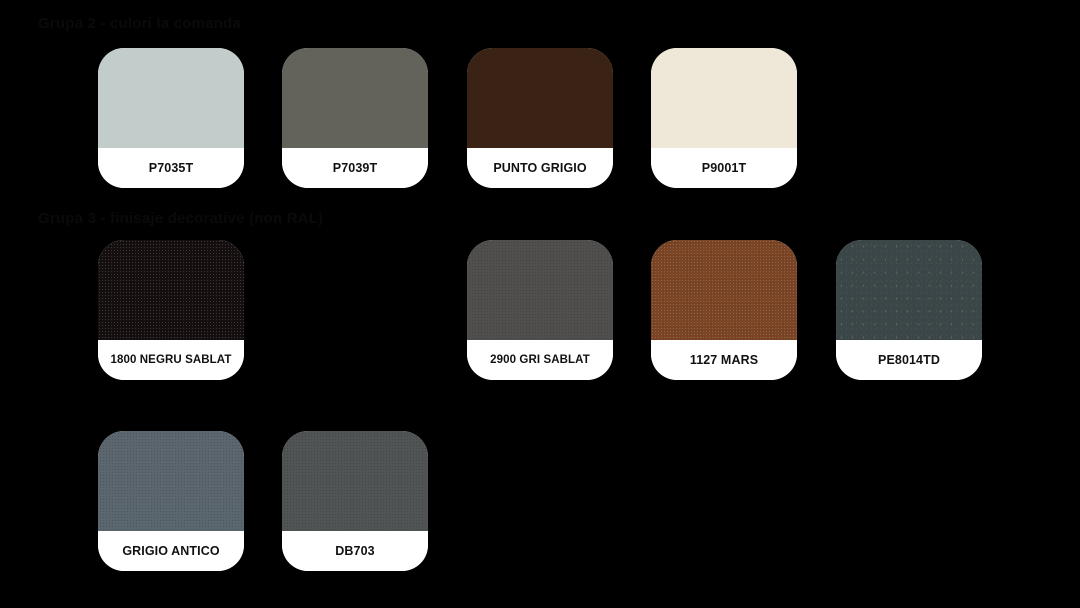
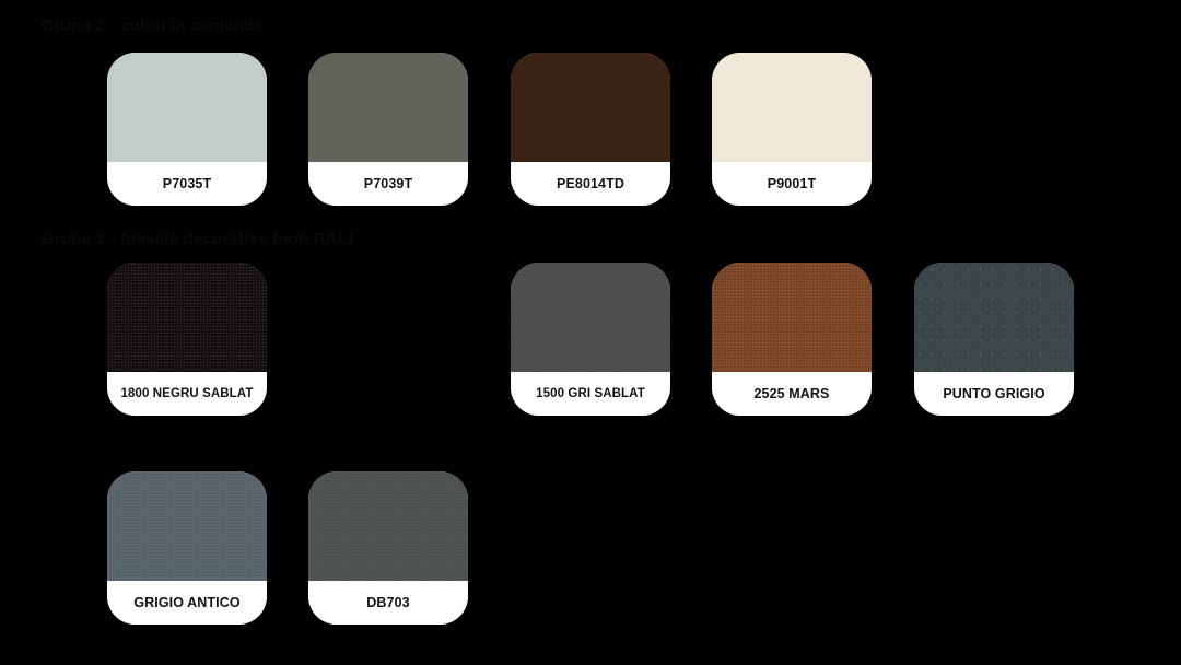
  P7035T
  P7039T
- PUNTO GRIGIO
+ PE8014TD
  P9001T
  1800 NEGRU SABLAT
- 2900 GRI SABLAT
+ 1500 GRI SABLAT
- 1127 MARS
+ 2525 MARS
- PE8014TD
+ PUNTO GRIGIO
  GRIGIO ANTICO
  DB703
